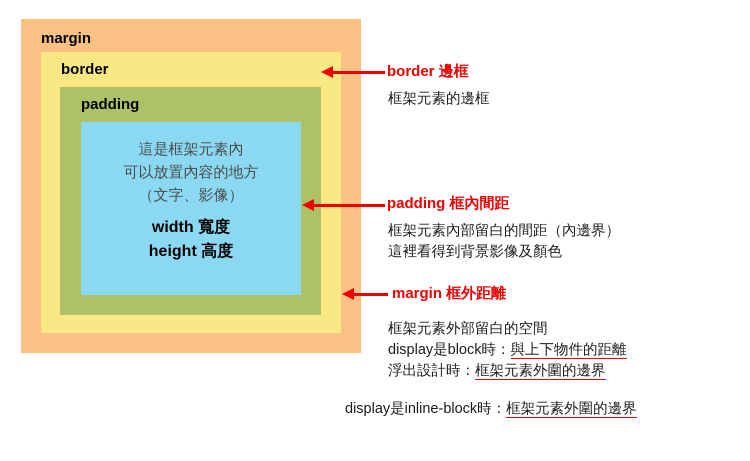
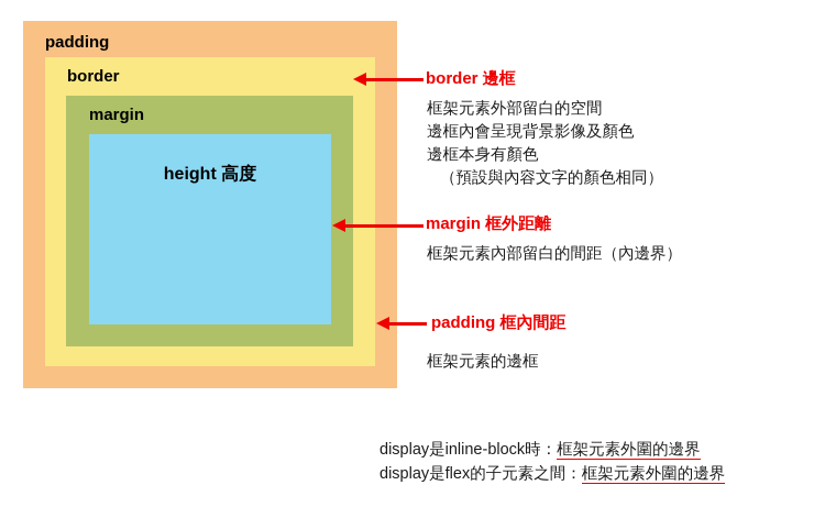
- margin
+ padding
  border
- padding
+ margin
- 這是框架元素內
- 可以放置內容的地方
- （文字、影像）
- width 寬度
  height 高度
  border 邊框
- 框架元素的邊框
+ 框架元素外部留白的空間
+ 邊框內會呈現背景影像及顏色
+ 邊框本身有顏色
+ （預設與內容文字的顏色相同）
- padding 框內間距
+ margin 框外距離
  框架元素內部留白的間距（內邊界）
- 這裡看得到背景影像及顏色
- margin 框外距離
+ padding 框內間距
- 框架元素外部留白的空間
+ 框架元素的邊框
- display是block時：與上下物件的距離
- 浮出設計時：框架元素外圍的邊界
  display是inline-block時：框架元素外圍的邊界
+ display是flex的子元素之間：框架元素外圍的邊界
